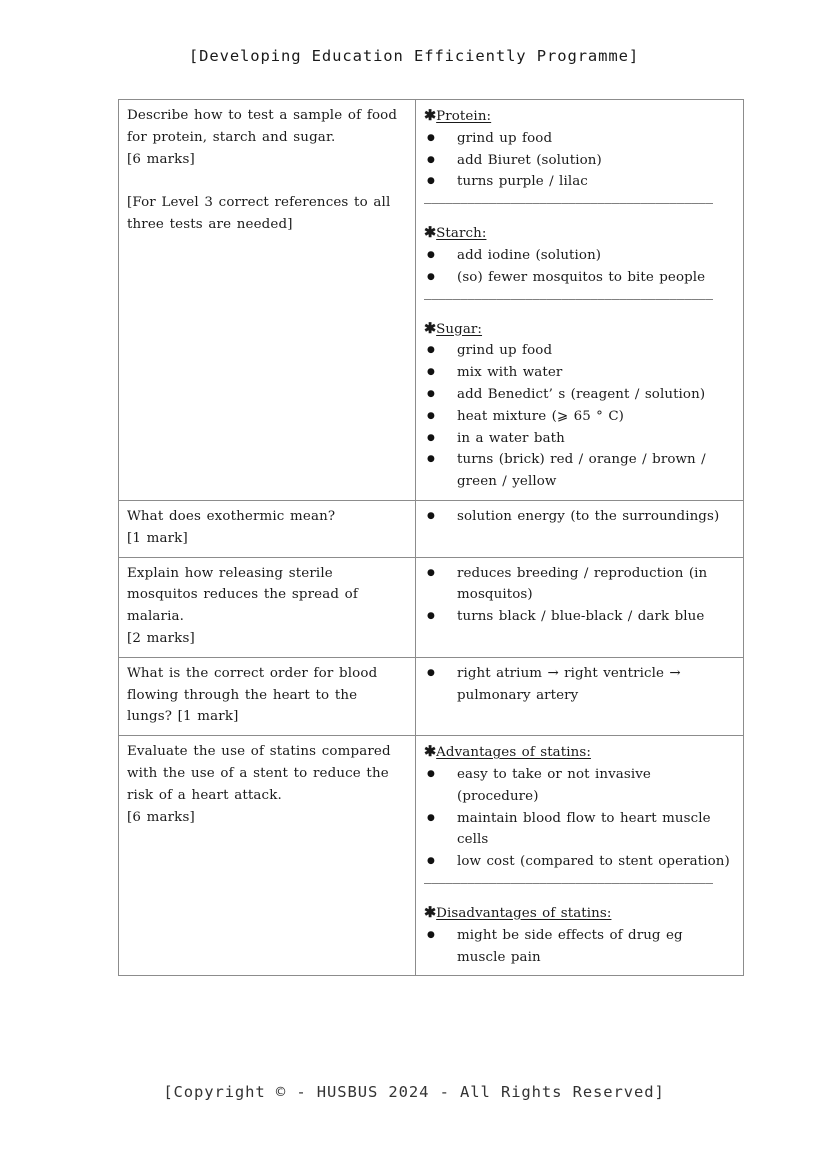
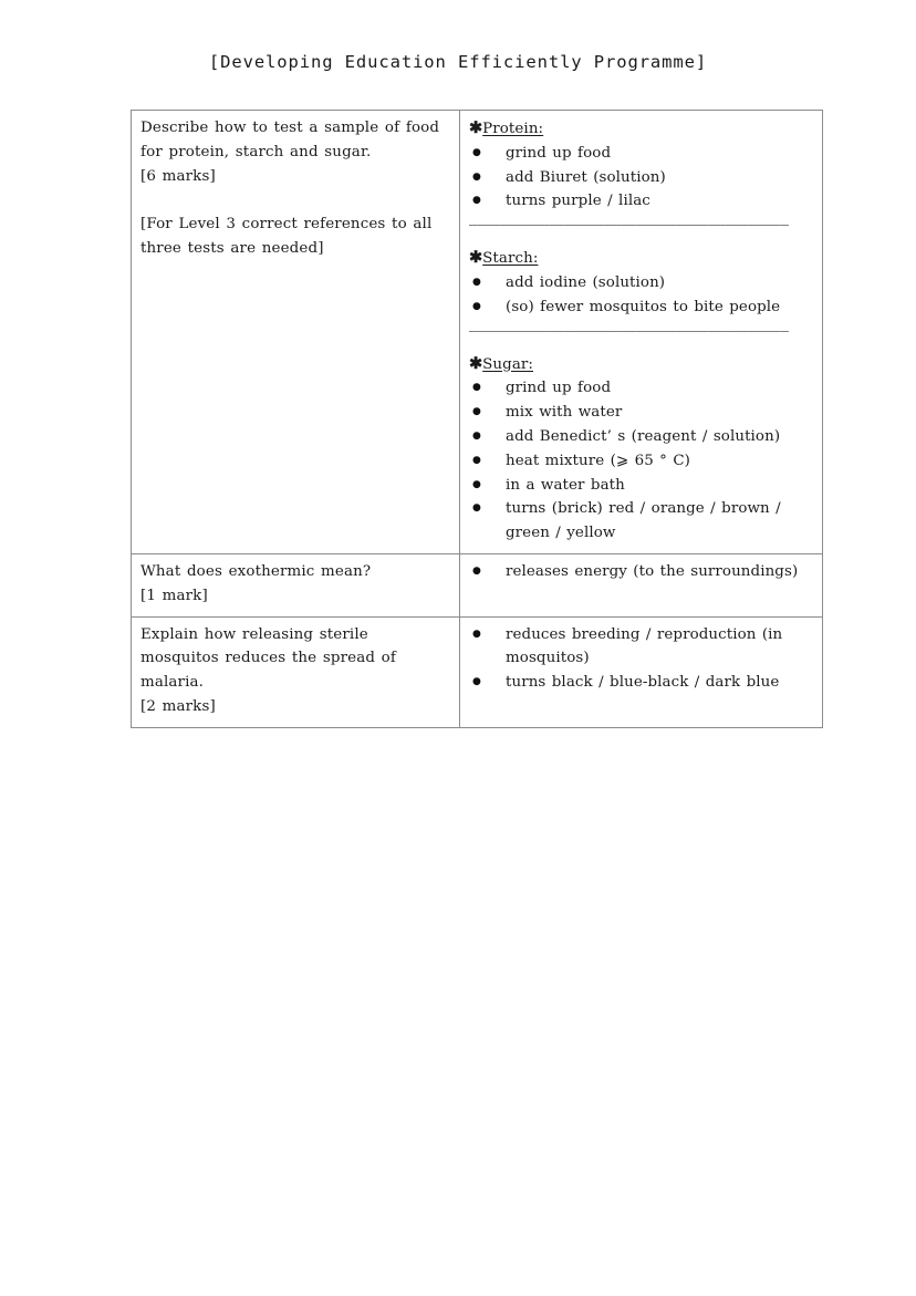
  [Developing Education Efficiently Programme]
  Describe how to test a sample of food for protein, starch and sugar.[6 marks][For Level 3 correct references to all three tests are needed]	✱Protein:grind up foodadd Biuret (solution)turns purple / lilac————————————————————————————————————————✱Starch: add iodine (solution)(so) fewer mosquitos to bite people————————————————————————————————————————✱Sugar:grind up foodmix with wateradd Benedict’ s (reagent / solution)heat mixture (⩾ 65 ° C)in a water bathturns (brick) red / orange / brown / green / yellow
- What does exothermic mean?[1 mark]	solution energy (to the surroundings)
+ What does exothermic mean?[1 mark]	releases energy (to the surroundings)
  Explain how releasing sterile mosquitos reduces the spread of malaria.[2 marks]	reduces breeding / reproduction (in mosquitos)turns black / blue-black / dark blue
- What is the correct order for blood flowing through the heart to the lungs? [1 mark]	right atrium → right ventricle → pulmonary artery
- Evaluate the use of statins compared with the use of a stent to reduce the risk of a heart attack.[6 marks]	✱Advantages of statins:easy to take or not invasive (procedure)maintain blood flow to heart muscle cellslow cost (compared to stent operation)————————————————————————————————————————✱Disadvantages of statins:might be side effects of drug eg muscle pain
- [Copyright © - HUSBUS 2024 - All Rights Reserved]
